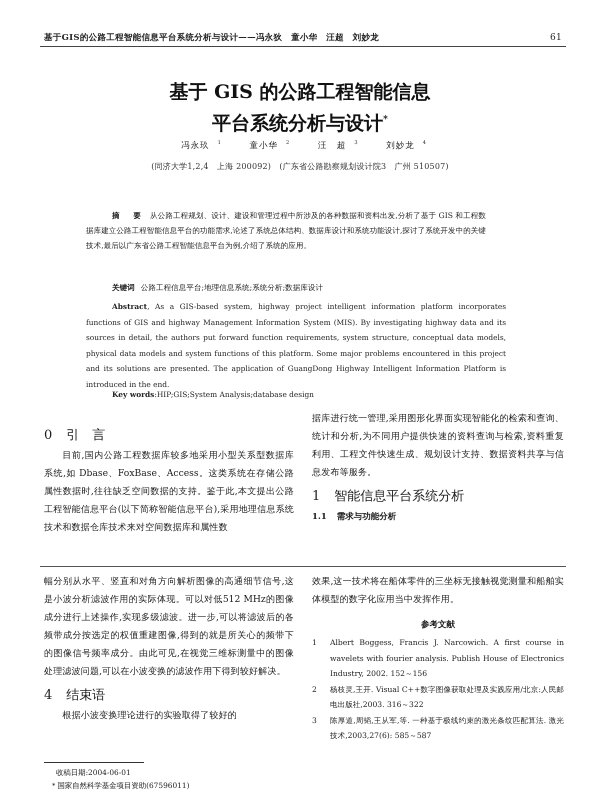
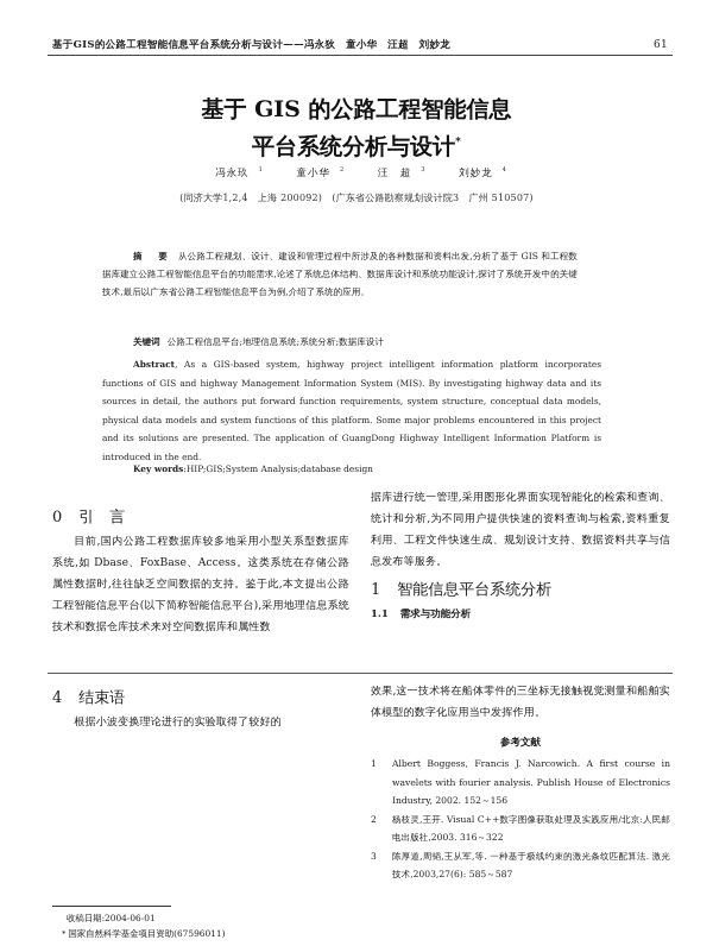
  基于GIS的公路工程智能信息平台系统分析与设计——冯永狄 童小华 汪超 刘妙龙
  61
  基于 GIS 的公路工程智能信息
  平台系统分析与设计*
  冯永玖 童小华 汪 超 刘妙龙
  (同济大学1,2,4 上海 200092) (广东省公路勘察规划设计院3 广州 510507)
  摘 要 从公路工程规划、设计、建设和管理过程中所涉及的各种数据和资料出发,分析了基于 GIS 和工程数据库建立公路工程智能信息平台的功能需求,论述了系统总体结构、数据库设计和系统功能设计,探讨了系统开发中的关键技术,最后以广东省公路工程智能信息平台为例,介绍了系统的应用。
  关键词 公路工程信息平台;地理信息系统;系统分析;数据库设计
  Abstract, As a GIS-based system, highway project intelligent information platform incorporates functions of GIS and highway Management Information System (MIS). By investigating highway data and its sources in detail, the authors put forward function requirements, system structure, conceptual data models, physical data models and system functions of this platform. Some major problems encountered in this project and its solutions are presented. The application of GuangDong Highway Intelligent Information Platform is introduced in the end.
  Key words:HIP;GIS;System Analysis;database design
  0 引 言
  目前,国内公路工程数据库较多地采用小型关系型数据库系统,如 Dbase、FoxBase、Access。这类系统在存储公路属性数据时,往往缺乏空间数据的支持。鉴于此,本文提出公路工程智能信息平台(以下简称智能信息平台),采用地理信息系统技术和数据仓库技术来对空间数据库和属性数
  据库进行统一管理,采用图形化界面实现智能化的检索和查询、统计和分析,为不同用户提供快速的资料查询与检索,资料重复利用、工程文件快速生成、规划设计支持、数据资料共享与信息发布等服务。
  1 智能信息平台系统分析
  1.1 需求与功能分析
- 幅分别从水平、竖直和对角方向解析图像的高通细节信号,这是小波分析滤波作用的实际体现。可以对低512 MHz的图像成分进行上述操作,实现多级滤波。进一步,可以将滤波后的各频带成分按选定的权值重建图像,得到的就是所关心的频带下的图像信号频率成分。由此可见,在视觉三维标测量中的图像处理滤波问题,可以在小波变换的滤波作用下得到较好解决。
  4 结束语
  根据小波变换理论进行的实验取得了较好的
  效果,这一技术将在船体零件的三坐标无接触视觉测量和船舶实体模型的数字化应用当中发挥作用。
  参考文献
  1
  Albert Boggess, Francis J. Narcowich. A first course in wavelets with fourier analysis. Publish House of Electronics Industry, 2002. 152～156
  2
  杨枝灵,王开. Visual C++数字图像获取处理及实践应用/北京:人民邮电出版社,2003. 316～322
  3
  陈厚道,周韬,王从军,等. 一种基于极线约束的激光条纹匹配算法. 激光技术,2003,27(6): 585～587
  收稿日期:2004-06-01
  ＊国家自然科学基金项目资助(67596011)
